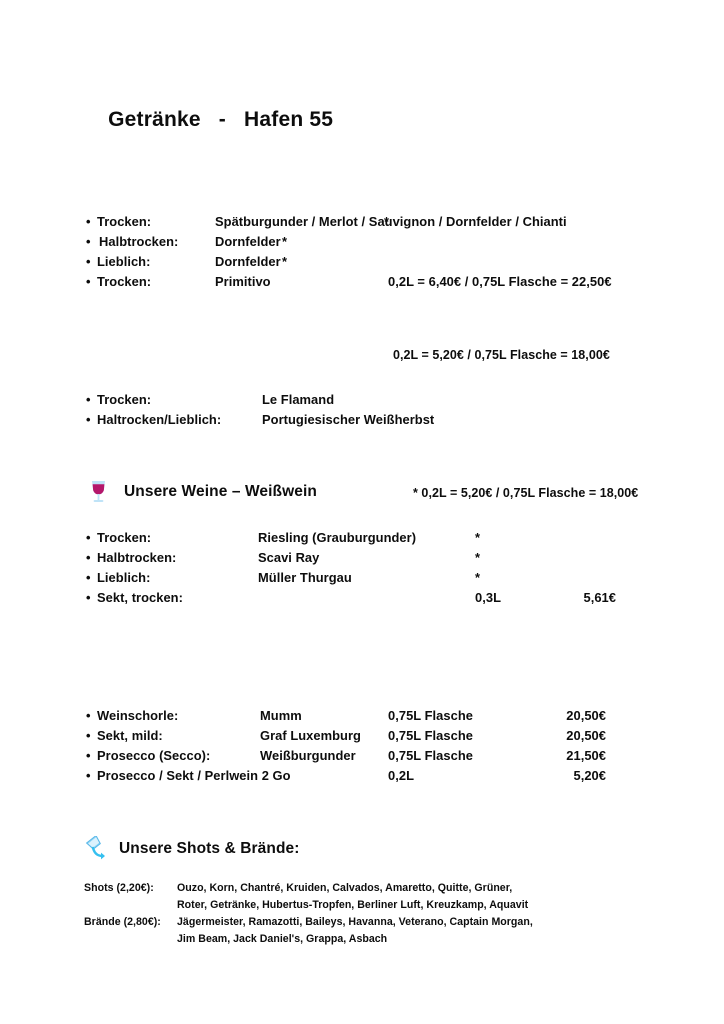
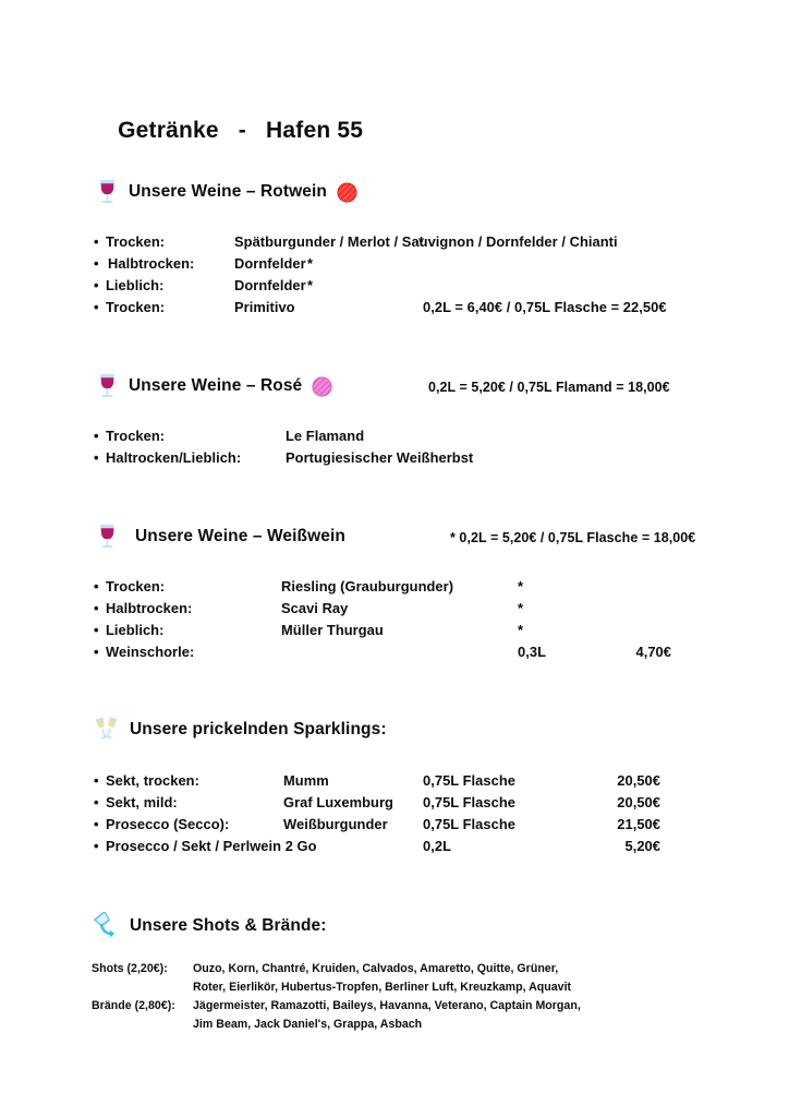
  Getränke - Hafen 55
+ Unsere Weine – Rotwein
  •
  Trocken:
  Spätburgunder / Merlot / Sauvignon / Dornfelder / Chianti
  *
  •
  Halbtrocken:
  Dornfelder
  *
  •
  Lieblich:
  Dornfelder
  *
  •
  Trocken:
  Primitivo
  0,2L = 6,40€ / 0,75L Flasche = 22,50€
+ Unsere Weine – Rosé
- 0,2L = 5,20€ / 0,75L Flasche = 18,00€
+ 0,2L = 5,20€ / 0,75L Flamand = 18,00€
  •
  Trocken:
  Le Flamand
  •
  Haltrocken/Lieblich:
  Portugiesischer Weißherbst
  Unsere Weine – Weißwein
  * 0,2L = 5,20€ / 0,75L Flasche = 18,00€
  •
  Trocken:
  Riesling (Grauburgunder)
  *
  •
  Halbtrocken:
  Scavi Ray
  *
  •
  Lieblich:
  Müller Thurgau
  *
  •
- Sekt, trocken:
+ Weinschorle:
  0,3L
- 5,61€
+ 4,70€
+ Unsere prickelnden Sparklings:
  •
- Weinschorle:
+ Sekt, trocken:
  Mumm
  0,75L Flasche
  20,50€
  •
  Sekt, mild:
  Graf Luxemburg
  0,75L Flasche
  20,50€
  •
  Prosecco (Secco):
  Weißburgunder
  0,75L Flasche
  21,50€
  •
  Prosecco / Sekt / Perlwein 2 Go
  0,2L
  5,20€
  Unsere Shots & Brände:
  Shots (2,20€):
  Ouzo, Korn, Chantré, Kruiden, Calvados, Amaretto, Quitte, Grüner,
- Roter, Getränke, Hubertus-Tropfen, Berliner Luft, Kreuzkamp, Aquavit
+ Roter, Eierlikör, Hubertus-Tropfen, Berliner Luft, Kreuzkamp, Aquavit
  Brände (2,80€):
  Jägermeister, Ramazotti, Baileys, Havanna, Veterano, Captain Morgan,
  Jim Beam, Jack Daniel's, Grappa, Asbach
